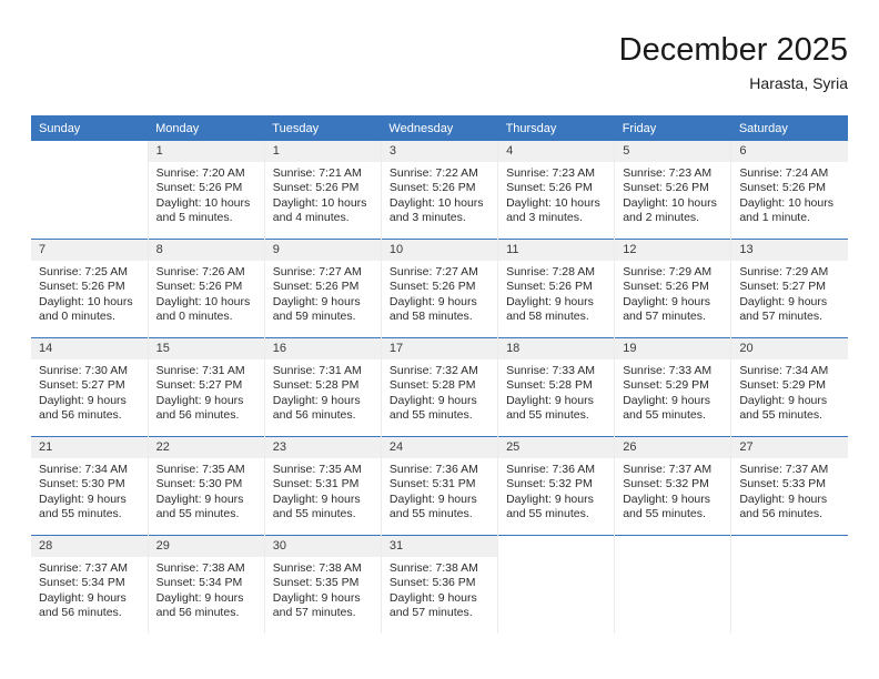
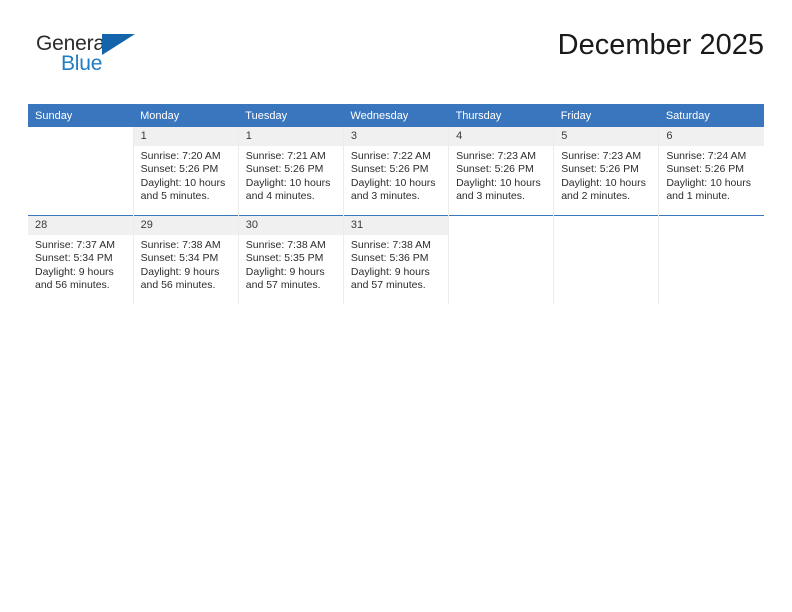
+ General
+ Blue
  December 2025
- Harasta, Syria
  Sunday	Monday	Tuesday	Wednesday	Thursday	Friday	Saturday
  	1Sunrise: 7:20 AMSunset: 5:26 PMDaylight: 10 hours and 5 minutes.	1Sunrise: 7:21 AMSunset: 5:26 PMDaylight: 10 hours and 4 minutes.	3Sunrise: 7:22 AMSunset: 5:26 PMDaylight: 10 hours and 3 minutes.	4Sunrise: 7:23 AMSunset: 5:26 PMDaylight: 10 hours and 3 minutes.	5Sunrise: 7:23 AMSunset: 5:26 PMDaylight: 10 hours and 2 minutes.	6Sunrise: 7:24 AMSunset: 5:26 PMDaylight: 10 hours and 1 minute.
- 7Sunrise: 7:25 AMSunset: 5:26 PMDaylight: 10 hours and 0 minutes.	8Sunrise: 7:26 AMSunset: 5:26 PMDaylight: 10 hours and 0 minutes.	9Sunrise: 7:27 AMSunset: 5:26 PMDaylight: 9 hours and 59 minutes.	10Sunrise: 7:27 AMSunset: 5:26 PMDaylight: 9 hours and 58 minutes.	11Sunrise: 7:28 AMSunset: 5:26 PMDaylight: 9 hours and 58 minutes.	12Sunrise: 7:29 AMSunset: 5:26 PMDaylight: 9 hours and 57 minutes.	13Sunrise: 7:29 AMSunset: 5:27 PMDaylight: 9 hours and 57 minutes.
- 14Sunrise: 7:30 AMSunset: 5:27 PMDaylight: 9 hours and 56 minutes.	15Sunrise: 7:31 AMSunset: 5:27 PMDaylight: 9 hours and 56 minutes.	16Sunrise: 7:31 AMSunset: 5:28 PMDaylight: 9 hours and 56 minutes.	17Sunrise: 7:32 AMSunset: 5:28 PMDaylight: 9 hours and 55 minutes.	18Sunrise: 7:33 AMSunset: 5:28 PMDaylight: 9 hours and 55 minutes.	19Sunrise: 7:33 AMSunset: 5:29 PMDaylight: 9 hours and 55 minutes.	20Sunrise: 7:34 AMSunset: 5:29 PMDaylight: 9 hours and 55 minutes.
- 21Sunrise: 7:34 AMSunset: 5:30 PMDaylight: 9 hours and 55 minutes.	22Sunrise: 7:35 AMSunset: 5:30 PMDaylight: 9 hours and 55 minutes.	23Sunrise: 7:35 AMSunset: 5:31 PMDaylight: 9 hours and 55 minutes.	24Sunrise: 7:36 AMSunset: 5:31 PMDaylight: 9 hours and 55 minutes.	25Sunrise: 7:36 AMSunset: 5:32 PMDaylight: 9 hours and 55 minutes.	26Sunrise: 7:37 AMSunset: 5:32 PMDaylight: 9 hours and 55 minutes.	27Sunrise: 7:37 AMSunset: 5:33 PMDaylight: 9 hours and 56 minutes.
  28Sunrise: 7:37 AMSunset: 5:34 PMDaylight: 9 hours and 56 minutes.	29Sunrise: 7:38 AMSunset: 5:34 PMDaylight: 9 hours and 56 minutes.	30Sunrise: 7:38 AMSunset: 5:35 PMDaylight: 9 hours and 57 minutes.	31Sunrise: 7:38 AMSunset: 5:36 PMDaylight: 9 hours and 57 minutes.
